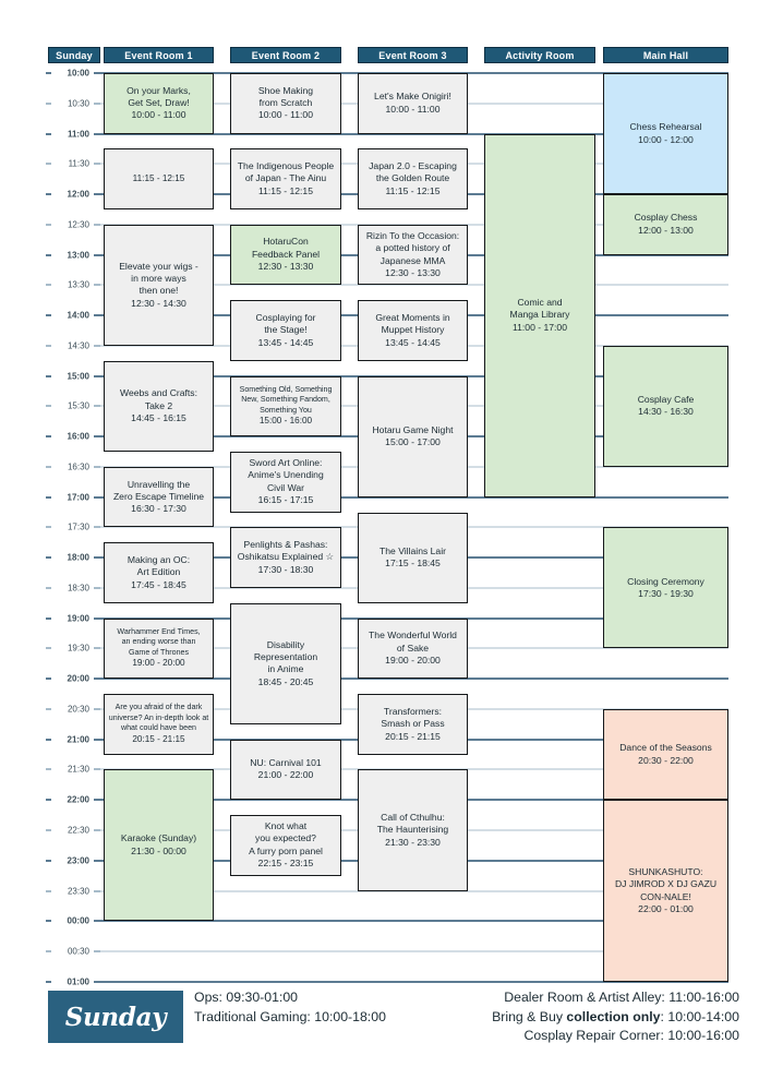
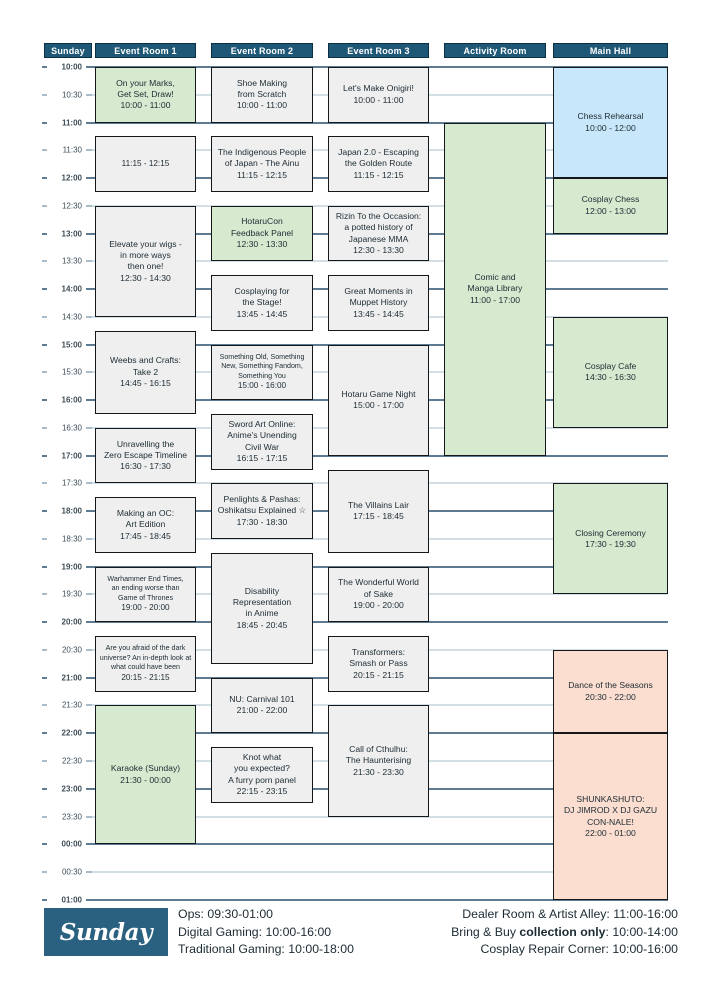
  Sunday
  Event Room 1
  Event Room 2
  Event Room 3
  Activity Room
  Main Hall
  10:00
  10:30
  11:00
  11:30
  12:00
  12:30
  13:00
  13:30
  14:00
  14:30
  15:00
  15:30
  16:00
  16:30
  17:00
  17:30
  18:00
  18:30
  19:00
  19:30
  20:00
  20:30
  21:00
  21:30
  22:00
  22:30
  23:00
  23:30
  00:00
  00:30
  01:00
  On your Marks,
  Get Set, Draw!
  10:00 - 11:00
  11:15 - 12:15
  Elevate your wigs -
  in more ways
  then one!
  12:30 - 14:30
  Weebs and Crafts:
  Take 2
  14:45 - 16:15
  Unravelling the
  Zero Escape Timeline
  16:30 - 17:30
  Making an OC:
  Art Edition
  17:45 - 18:45
  Warhammer End Times,
  an ending worse than
  Game of Thrones
  19:00 - 20:00
  Are you afraid of the dark
  universe? An in-depth look at
  what could have been
  20:15 - 21:15
  Karaoke (Sunday)
  21:30 - 00:00
  Shoe Making
  from Scratch
  10:00 - 11:00
  The Indigenous People
  of Japan - The Ainu
  11:15 - 12:15
  HotaruCon
  Feedback Panel
  12:30 - 13:30
  Cosplaying for
  the Stage!
  13:45 - 14:45
  Something Old, Something
  New, Something Fandom,
  Something You
  15:00 - 16:00
  Sword Art Online:
  Anime's Unending
  Civil War
  16:15 - 17:15
  Penlights & Pashas:
  Oshikatsu Explained ☆
  17:30 - 18:30
  Disability
  Representation
  in Anime
  18:45 - 20:45
  NU: Carnival 101
  21:00 - 22:00
  Knot what
  you expected?
  A furry porn panel
  22:15 - 23:15
  Let's Make Onigiri!
  10:00 - 11:00
  Japan 2.0 - Escaping
  the Golden Route
  11:15 - 12:15
  Rizin To the Occasion:
  a potted history of
  Japanese MMA
  12:30 - 13:30
  Great Moments in
  Muppet History
  13:45 - 14:45
  Hotaru Game Night
  15:00 - 17:00
  The Villains Lair
  17:15 - 18:45
  The Wonderful World
  of Sake
  19:00 - 20:00
  Transformers:
  Smash or Pass
  20:15 - 21:15
  Call of Cthulhu:
  The Haunterising
  21:30 - 23:30
  Comic and
  Manga Library
  11:00 - 17:00
  Chess Rehearsal
  10:00 - 12:00
  Cosplay Chess
  12:00 - 13:00
  Cosplay Cafe
  14:30 - 16:30
  Closing Ceremony
  17:30 - 19:30
  Dance of the Seasons
  20:30 - 22:00
  SHUNKASHUTO:
  DJ JIMROD X DJ GAZU
  CON-NALE!
  22:00 - 01:00
  Sunday
  Ops: 09:30-01:00
+ Digital Gaming: 10:00-16:00
  Traditional Gaming: 10:00-18:00
  Dealer Room & Artist Alley: 11:00-16:00
  Bring & Buy collection only: 10:00-14:00
  Cosplay Repair Corner: 10:00-16:00
